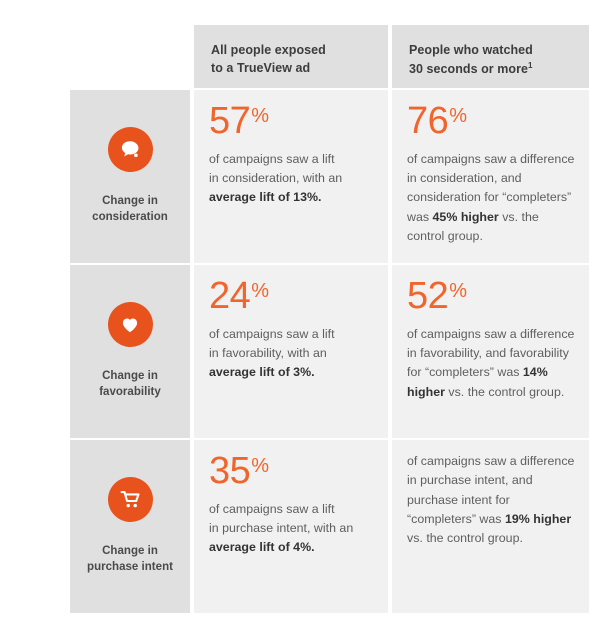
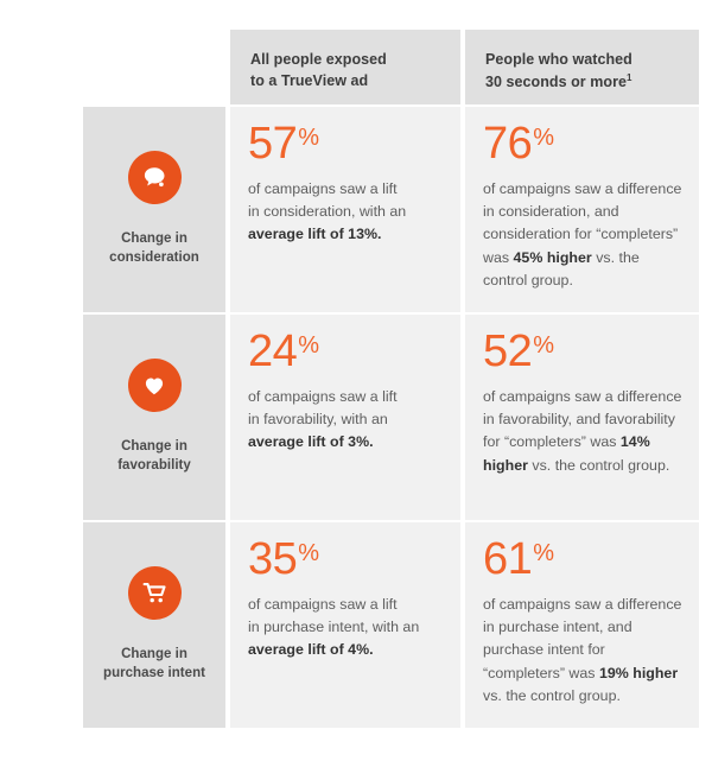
  All people exposed
  to a TrueView ad
  People who watched
  30 seconds or more1
  Change in
  consideration
  57%
  of campaigns saw a lift
  in consideration, with an
  average lift of 13%.
  76%
  of campaigns saw a difference in consideration, and consideration for “completers” was 45% higher vs. the control group.
  Change in
  favorability
  24%
  of campaigns saw a lift
  in favorability, with an
  average lift of 3%.
  52%
  of campaigns saw a difference in favorability, and favorability for “completers” was 14% higher vs. the control group.
  Change in
  purchase intent
  35%
  of campaigns saw a lift
  in purchase intent, with an
  average lift of 4%.
+ 61%
  of campaigns saw a difference in purchase intent, and purchase intent for “completers” was 19% higher vs. the control group.
